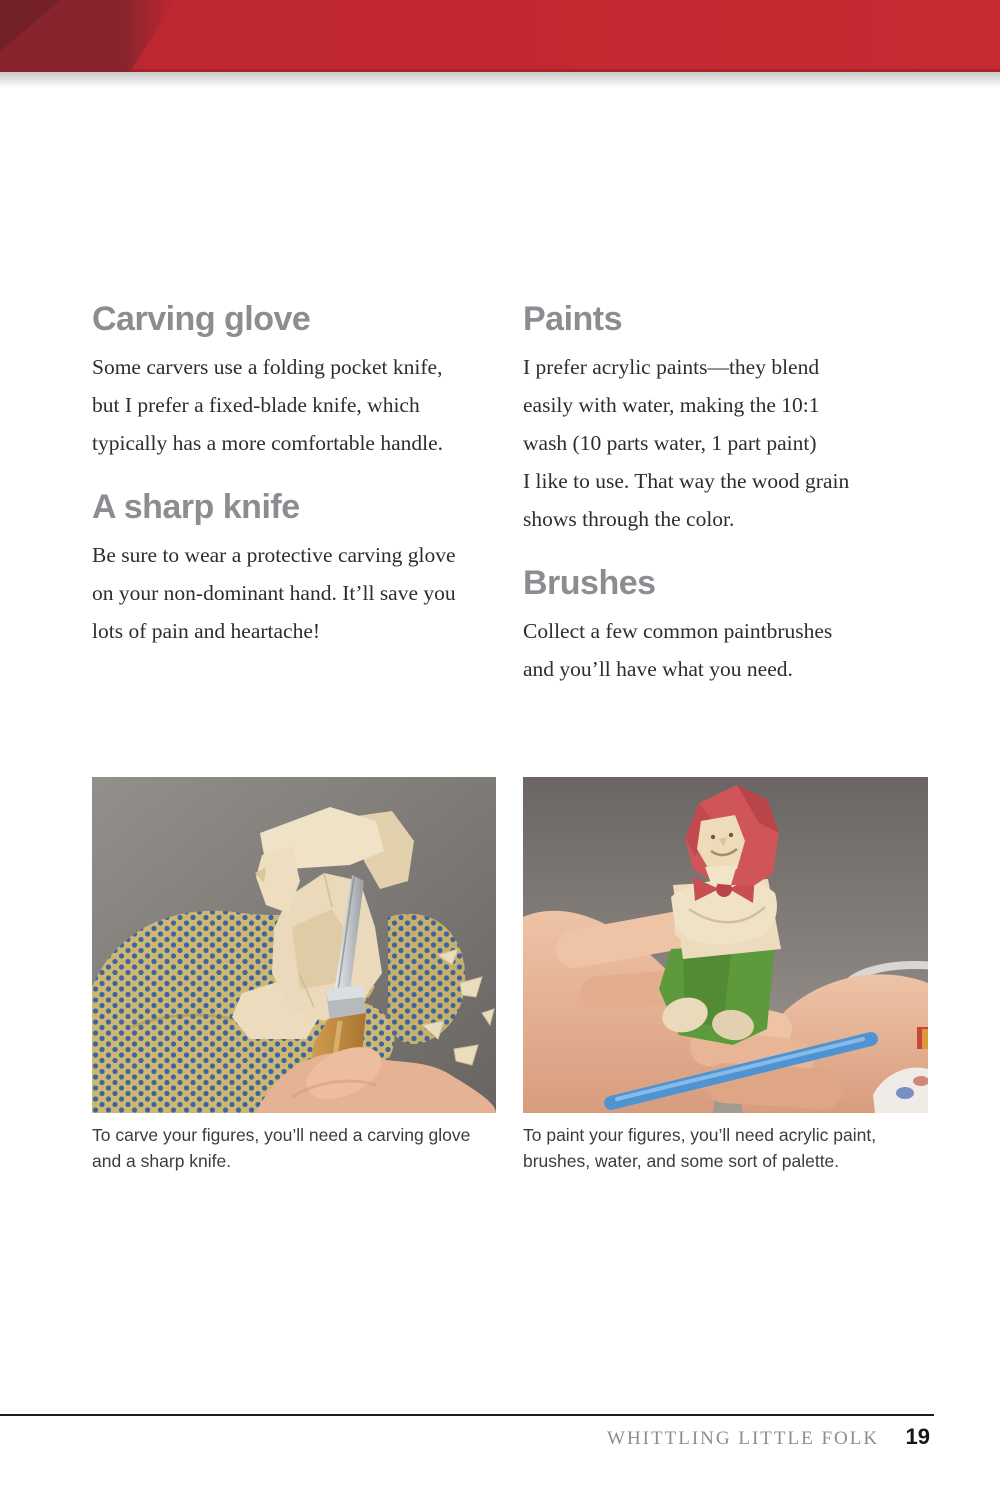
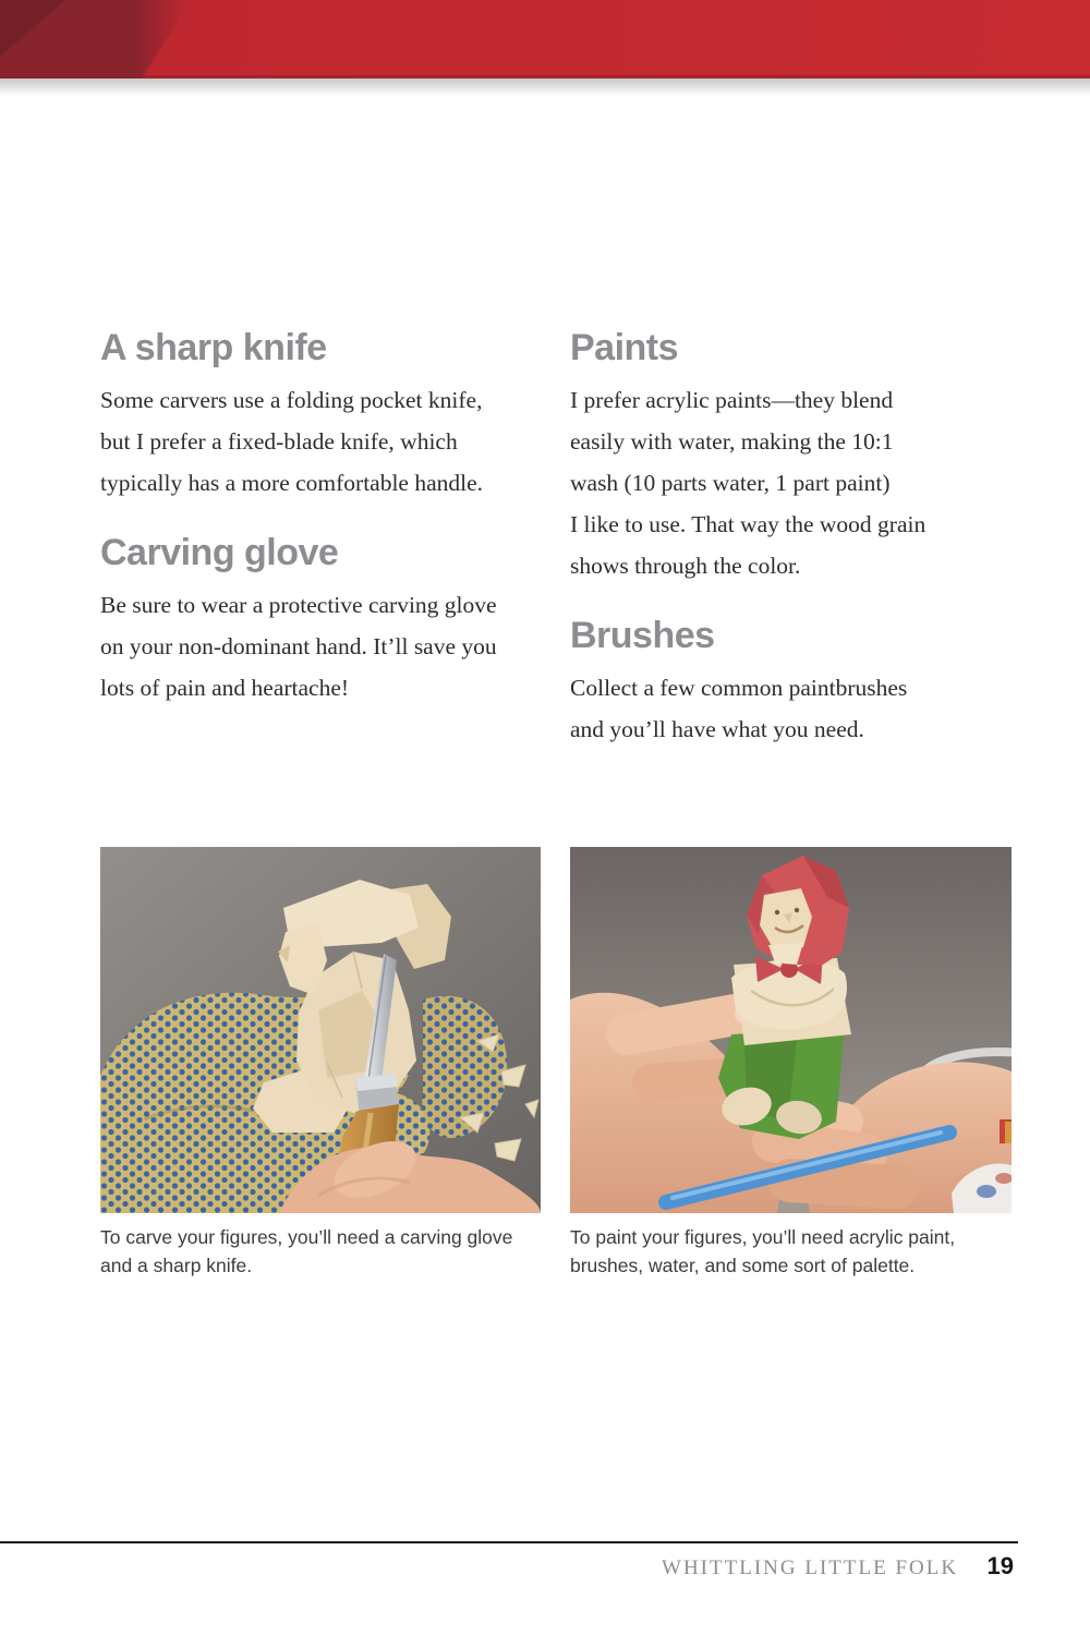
- Carving glove
+ A sharp knife
  Some carvers use a folding pocket knife,
  but I prefer a fixed-blade knife, which
  typically has a more comfortable handle.
- A sharp knife
+ Carving glove
  Be sure to wear a protective carving glove
  on your non-dominant hand. It’ll save you
  lots of pain and heartache!
  Paints
  I prefer acrylic paints—they blend
  easily with water, making the 10:1
  wash (10 parts water, 1 part paint)
  I like to use. That way the wood grain
  shows through the color.
  Brushes
  Collect a few common paintbrushes
  and you’ll have what you need.
  To carve your figures, you’ll need a carving glove
  and a sharp knife.
  To paint your figures, you’ll need acrylic paint,
  brushes, water, and some sort of palette.
  WHITTLING LITTLE FOLK 19
